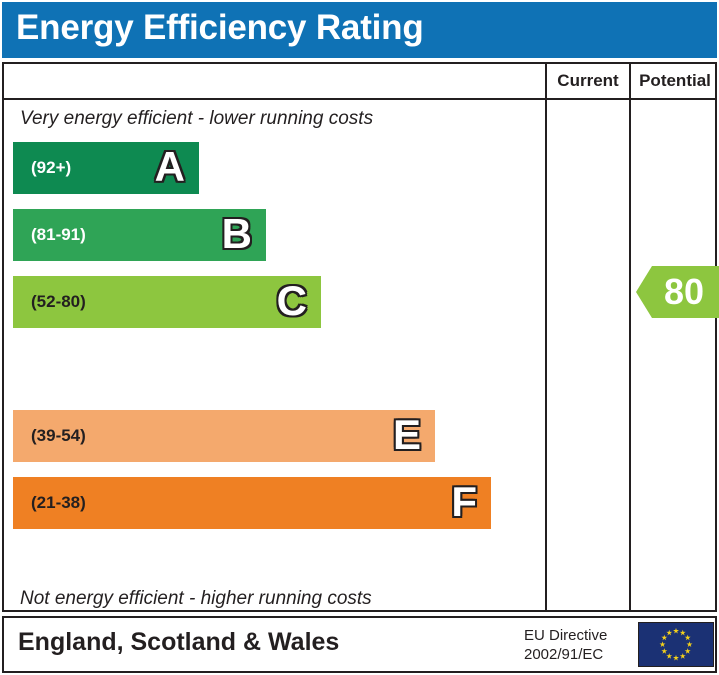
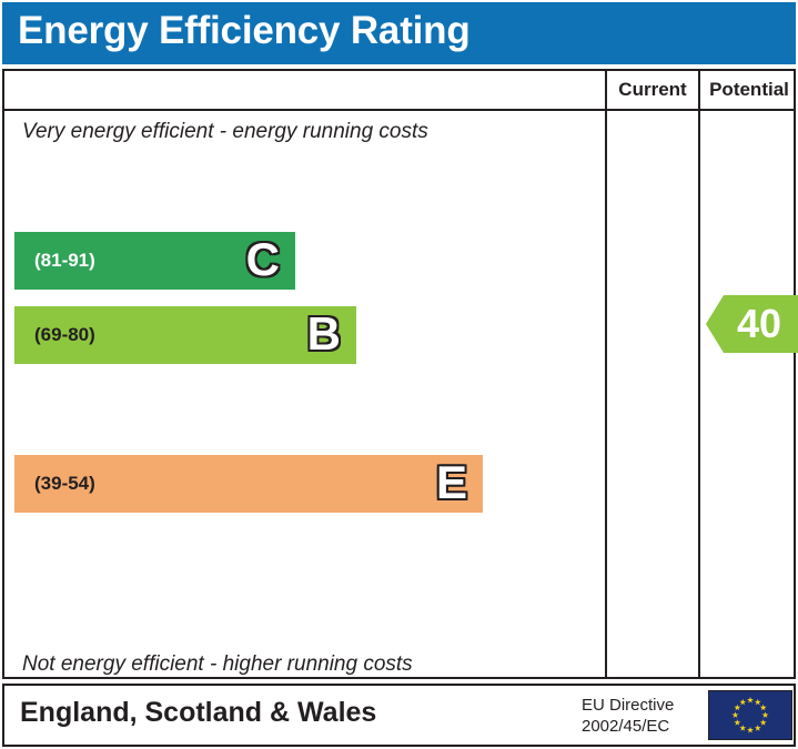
  Energy Efficiency Rating
  Current
  Potential
- Very energy efficient - lower running costs
+ Very energy efficient - energy running costs
  Not energy efficient - higher running costs
- (92+)
- A
  (81-91)
- B
+ C
- (52-80)
+ (69-80)
- C
+ B
  (39-54)
  E
- (21-38)
- F
- 80
+ 40
  England, Scotland & Wales
  EU Directive
- 2002/91/EC
+ 2002/45/EC
